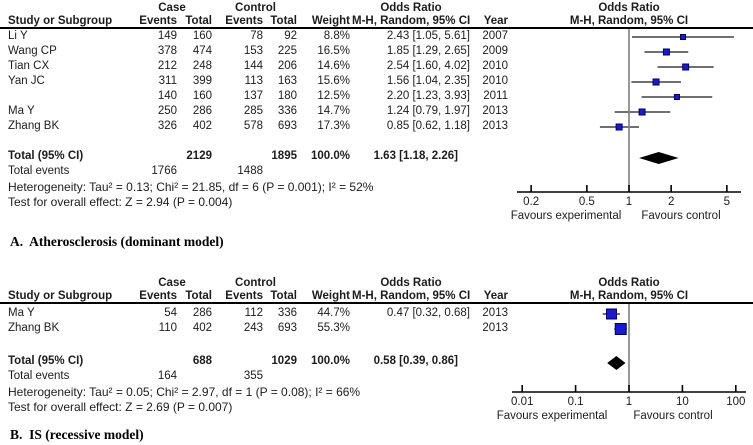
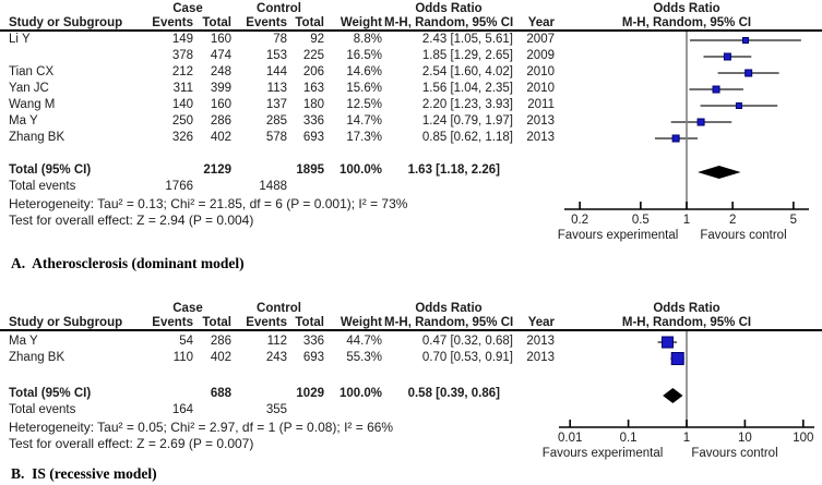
  Case
  Control
  Odds Ratio
  Odds Ratio
  Study or Subgroup
  Events
  Total
  Events
  Total
  Weight
  M-H, Random, 95% CI
  Year
  M-H, Random, 95% CI
- Heterogeneity: Tau² = 0.13; Chi² = 21.85, df = 6 (P = 0.001); I² = 52%
+ Heterogeneity: Tau² = 0.13; Chi² = 21.85, df = 6 (P = 0.001); I² = 73%
  Test for overall effect: Z = 2.94 (P = 0.004)
  Favours experimental
  Favours control
  A. Atherosclerosis (dominant model)
  Case
  Control
  Odds Ratio
  Odds Ratio
  Study or Subgroup
  Events
  Total
  Events
  Total
  Weight
  M-H, Random, 95% CI
  Year
  M-H, Random, 95% CI
  Heterogeneity: Tau² = 0.05; Chi² = 2.97, df = 1 (P = 0.08); I² = 66%
  Test for overall effect: Z = 2.69 (P = 0.007)
  Favours experimental
  Favours control
  B. IS (recessive model)
  Li Y
  149
  160
  78
  92
  8.8%
  2.43 [1.05, 5.61]
  2007
- Wang CP
  378
  474
  153
  225
  16.5%
  1.85 [1.29, 2.65]
  2009
  Tian CX
  212
  248
  144
  206
  14.6%
  2.54 [1.60, 4.02]
  2010
  Yan JC
  311
  399
  113
  163
  15.6%
  1.56 [1.04, 2.35]
  2010
+ Wang M
  140
  160
  137
  180
  12.5%
  2.20 [1.23, 3.93]
  2011
  Ma Y
  250
  286
  285
  336
  14.7%
  1.24 [0.79, 1.97]
  2013
  Zhang BK
  326
  402
  578
  693
  17.3%
  0.85 [0.62, 1.18]
  2013
  Total (95% CI)
  2129
  1895
  100.0%
  1.63 [1.18, 2.26]
  Total events
  1766
  1488
  0.2
  0.5
  1
  2
  5
  Ma Y
  54
  286
  112
  336
  44.7%
  0.47 [0.32, 0.68]
  2013
  Zhang BK
  110
  402
  243
  693
  55.3%
+ 0.70 [0.53, 0.91]
  2013
  Total (95% CI)
  688
  1029
  100.0%
  0.58 [0.39, 0.86]
  Total events
  164
  355
  0.01
  0.1
  1
  10
  100
